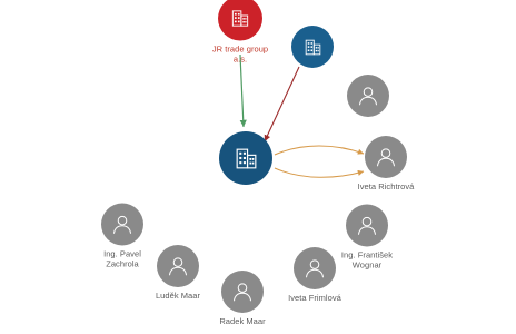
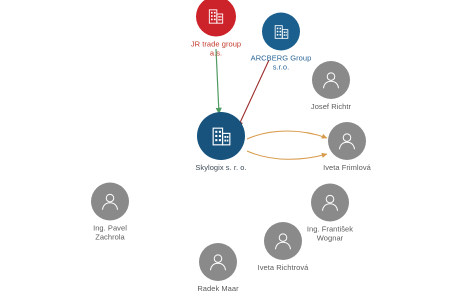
  JR trade group
  a.s.
+ ARCBERG Group
+ s.r.o.
+ Skylogix s. r. o.
+ Josef Richtr
- Iveta Richtrová
+ Iveta Frimlová
  Ing. Pavel
  Zachrola
- Luděk Maar
  Radek Maar
- Iveta Frimlová
+ Iveta Richtrová
  Ing. František
  Wognar
